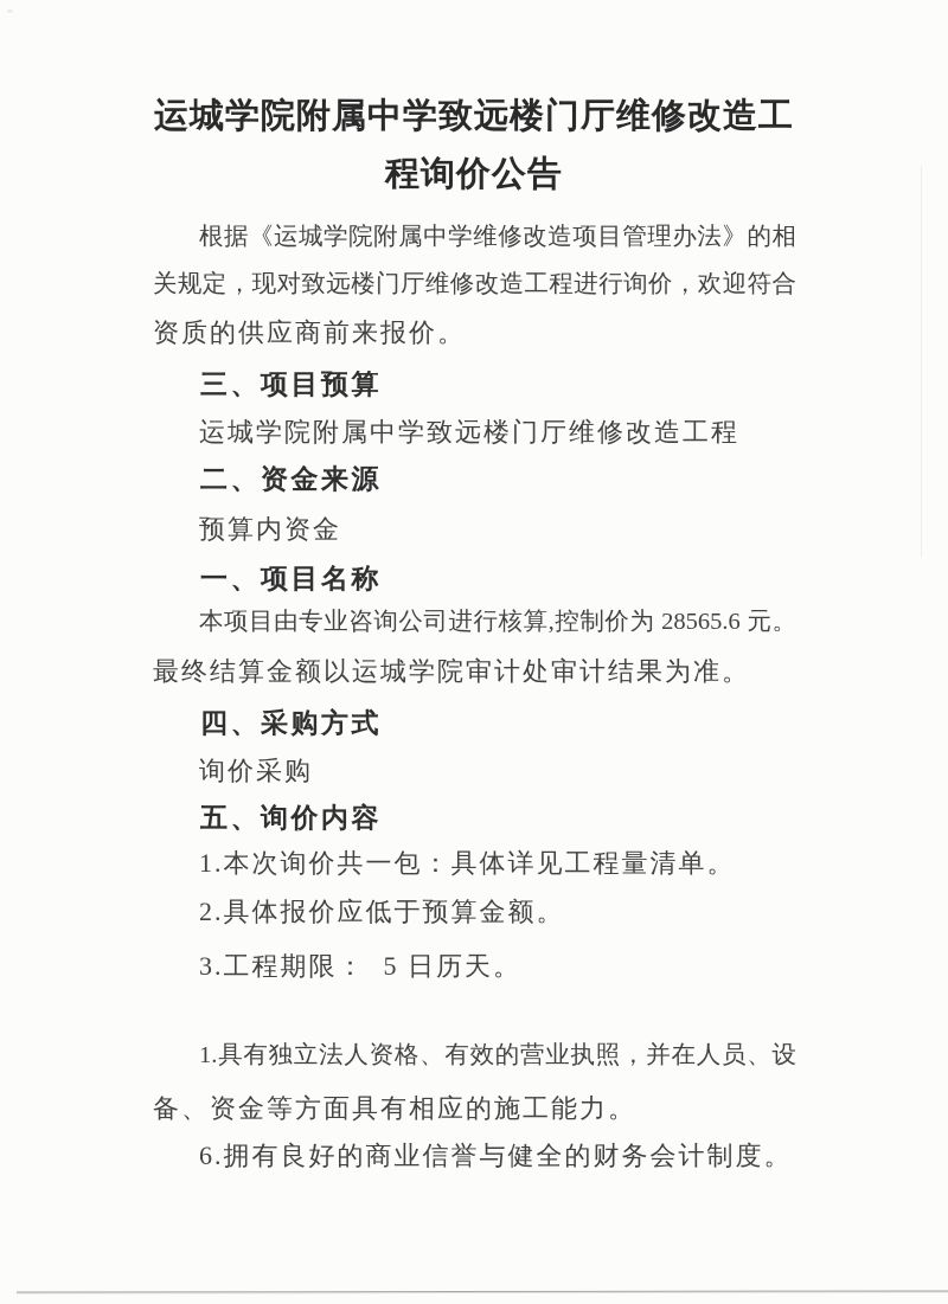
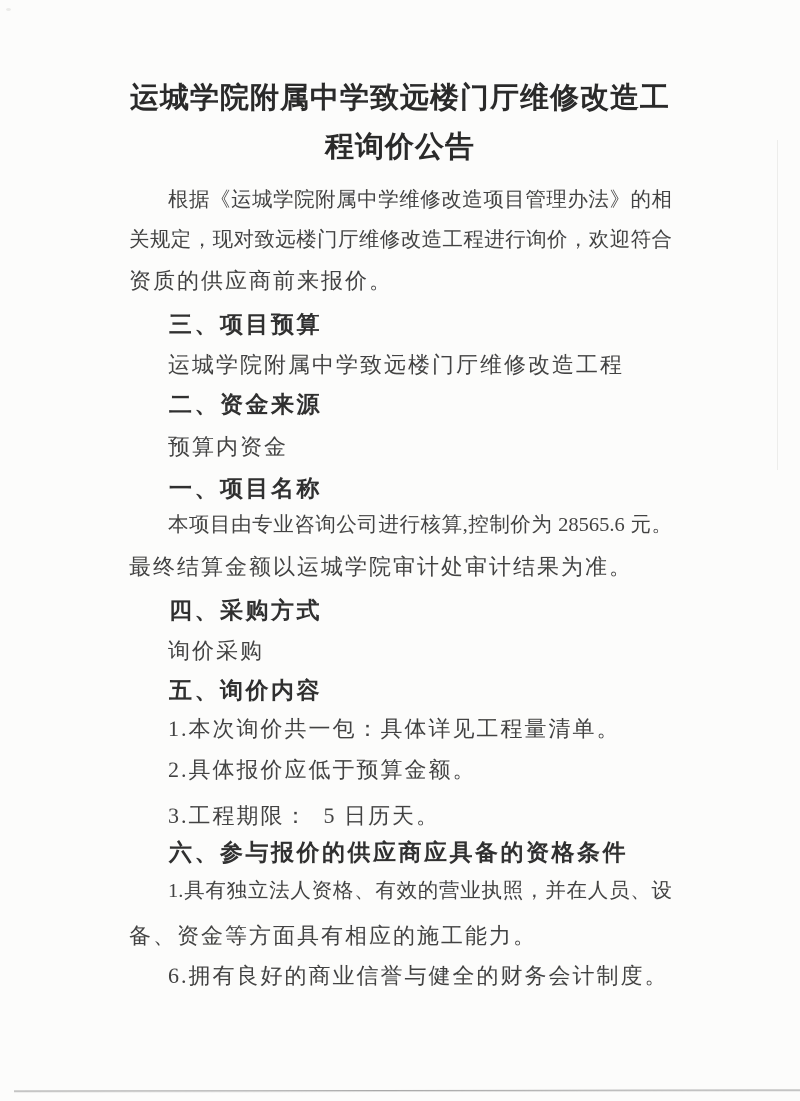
  运城学院附属中学致远楼门厅维修改造工
  程询价公告
  根据《运城学院附属中学维修改造项目管理办法》的相
  关规定，现对致远楼门厅维修改造工程进行询价，欢迎符合
  资质的供应商前来报价。
  三、项目预算
  运城学院附属中学致远楼门厅维修改造工程
  二、资金来源
  预算内资金
  一、项目名称
  本项目由专业咨询公司进行核算,控制价为 28565.6 元。
  最终结算金额以运城学院审计处审计结果为准。
  四、采购方式
  询价采购
  五、询价内容
  1.本次询价共一包：具体详见工程量清单。
  2.具体报价应低于预算金额。
  3.工程期限： 5 日历天。
+ 六、参与报价的供应商应具备的资格条件
  1.具有独立法人资格、有效的营业执照，并在人员、设
  备、资金等方面具有相应的施工能力。
  6.拥有良好的商业信誉与健全的财务会计制度。
